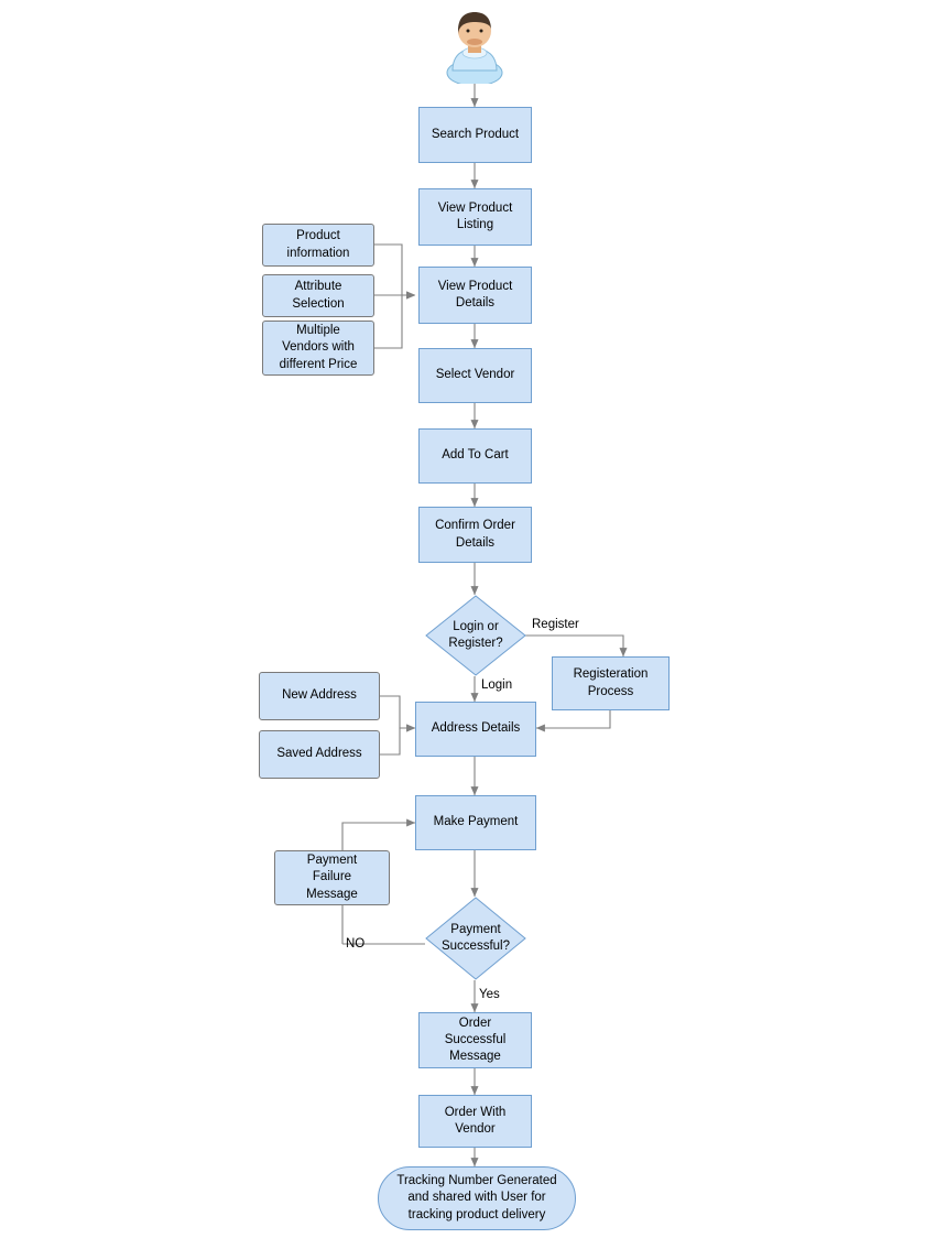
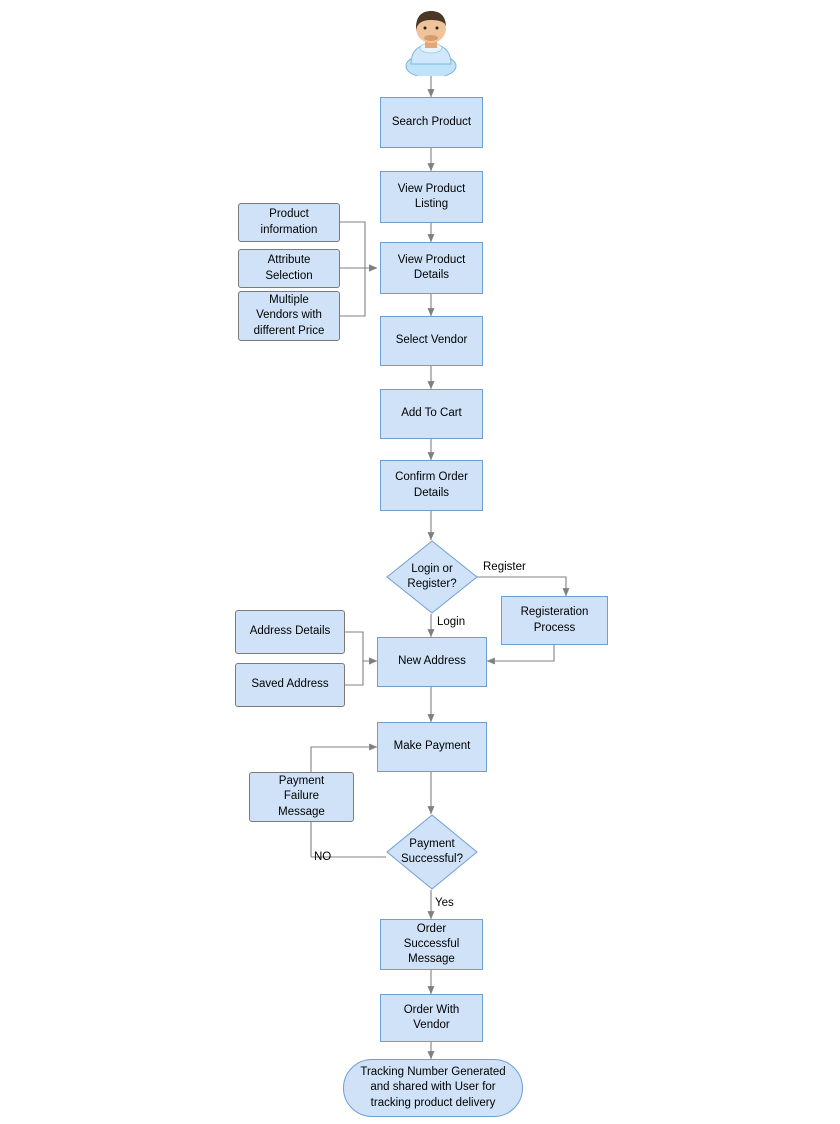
  Search Product
  View Product
  Listing
  Product
  information
  Attribute
  Selection
  Multiple
  Vendors with
  different Price
  View Product
  Details
  Select Vendor
  Add To Cart
  Confirm Order
  Details
  Login or
  Register?
  Register
  Registeration
  Process
  Login
- New Address
+ Address Details
  Saved Address
- Address Details
+ New Address
  Make Payment
  Payment
  Failure
  Message
  Payment
  Successful?
  NO
  Yes
  Order
  Successful
  Message
  Order With
  Vendor
  Tracking Number Generated
  and shared with User for
  tracking product delivery
